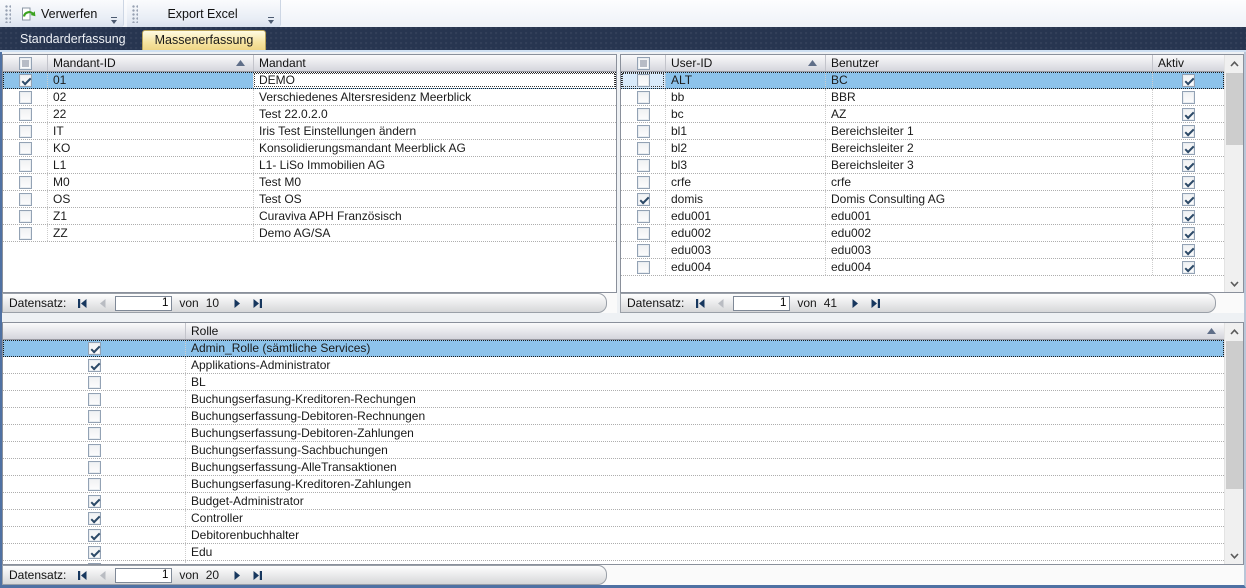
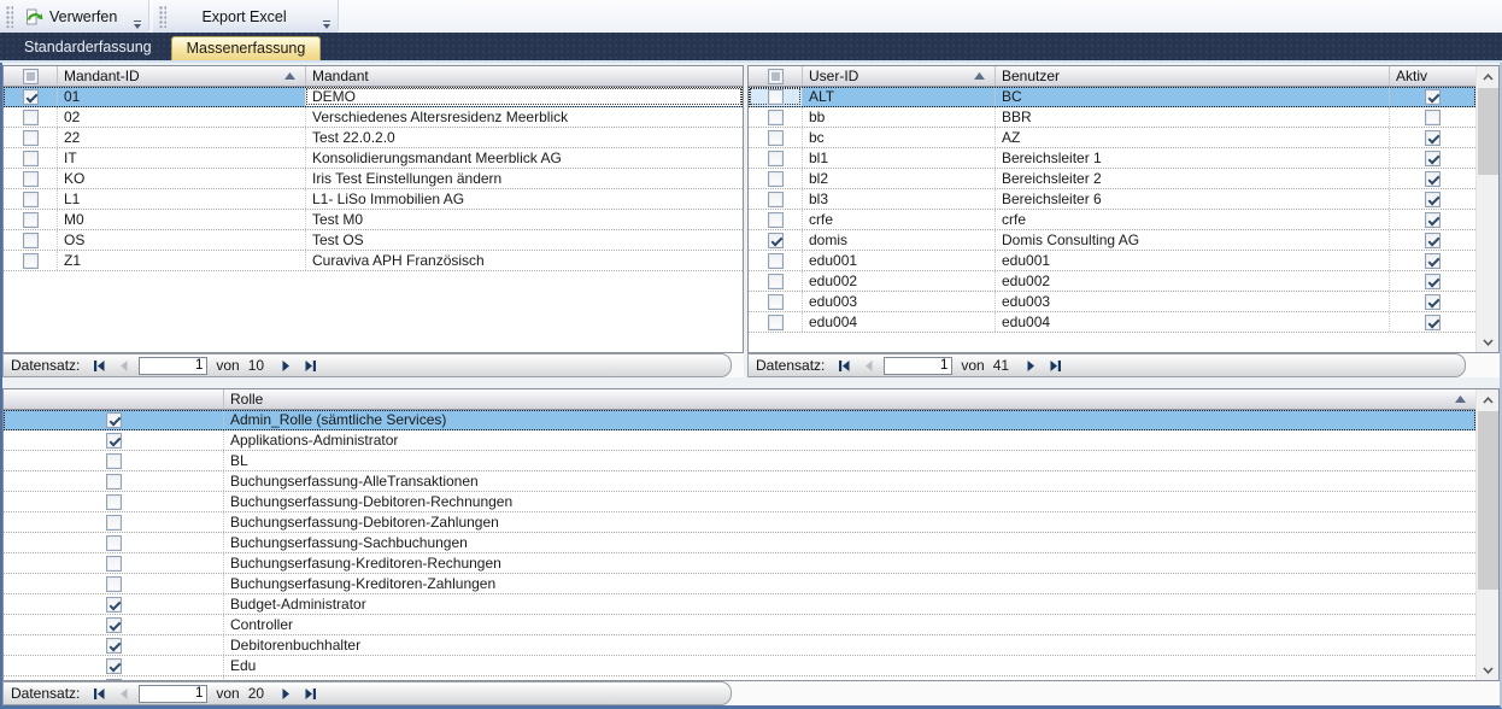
  Verwerfen
  Export Excel
  Standarderfassung
  Massenerfassung
  Mandant-ID
  Mandant
  01
  DEMO
  02
  Verschiedenes Altersresidenz Meerblick
  22
  Test 22.0.2.0
  IT
- Iris Test Einstellungen ändern
+ Konsolidierungsmandant Meerblick AG
  KO
- Konsolidierungsmandant Meerblick AG
+ Iris Test Einstellungen ändern
  L1
  L1- LiSo Immobilien AG
  M0
  Test M0
  OS
  Test OS
  Z1
  Curaviva APH Französisch
- ZZ
- Demo AG/SA
  Datensatz:
  1
  von
  10
  User-ID
  Benutzer
  Aktiv
  ALT
  BC
  bb
  BBR
  bc
  AZ
  bl1
  Bereichsleiter 1
  bl2
  Bereichsleiter 2
  bl3
- Bereichsleiter 3
+ Bereichsleiter 6
  crfe
  crfe
  domis
  Domis Consulting AG
  edu001
  edu001
  edu002
  edu002
  edu003
  edu003
  edu004
  edu004
  Datensatz:
  1
  von
  41
  Rolle
  Admin_Rolle (sämtliche Services)
  Applikations-Administrator
  BL
- Buchungserfasung-Kreditoren-Rechungen
+ Buchungserfassung-AlleTransaktionen
  Buchungserfassung-Debitoren-Rechnungen
  Buchungserfassung-Debitoren-Zahlungen
  Buchungserfassung-Sachbuchungen
- Buchungserfassung-AlleTransaktionen
+ Buchungserfasung-Kreditoren-Rechungen
  Buchungserfasung-Kreditoren-Zahlungen
  Budget-Administrator
  Controller
  Debitorenbuchhalter
  Edu
  Datensatz:
  1
  von
  20
